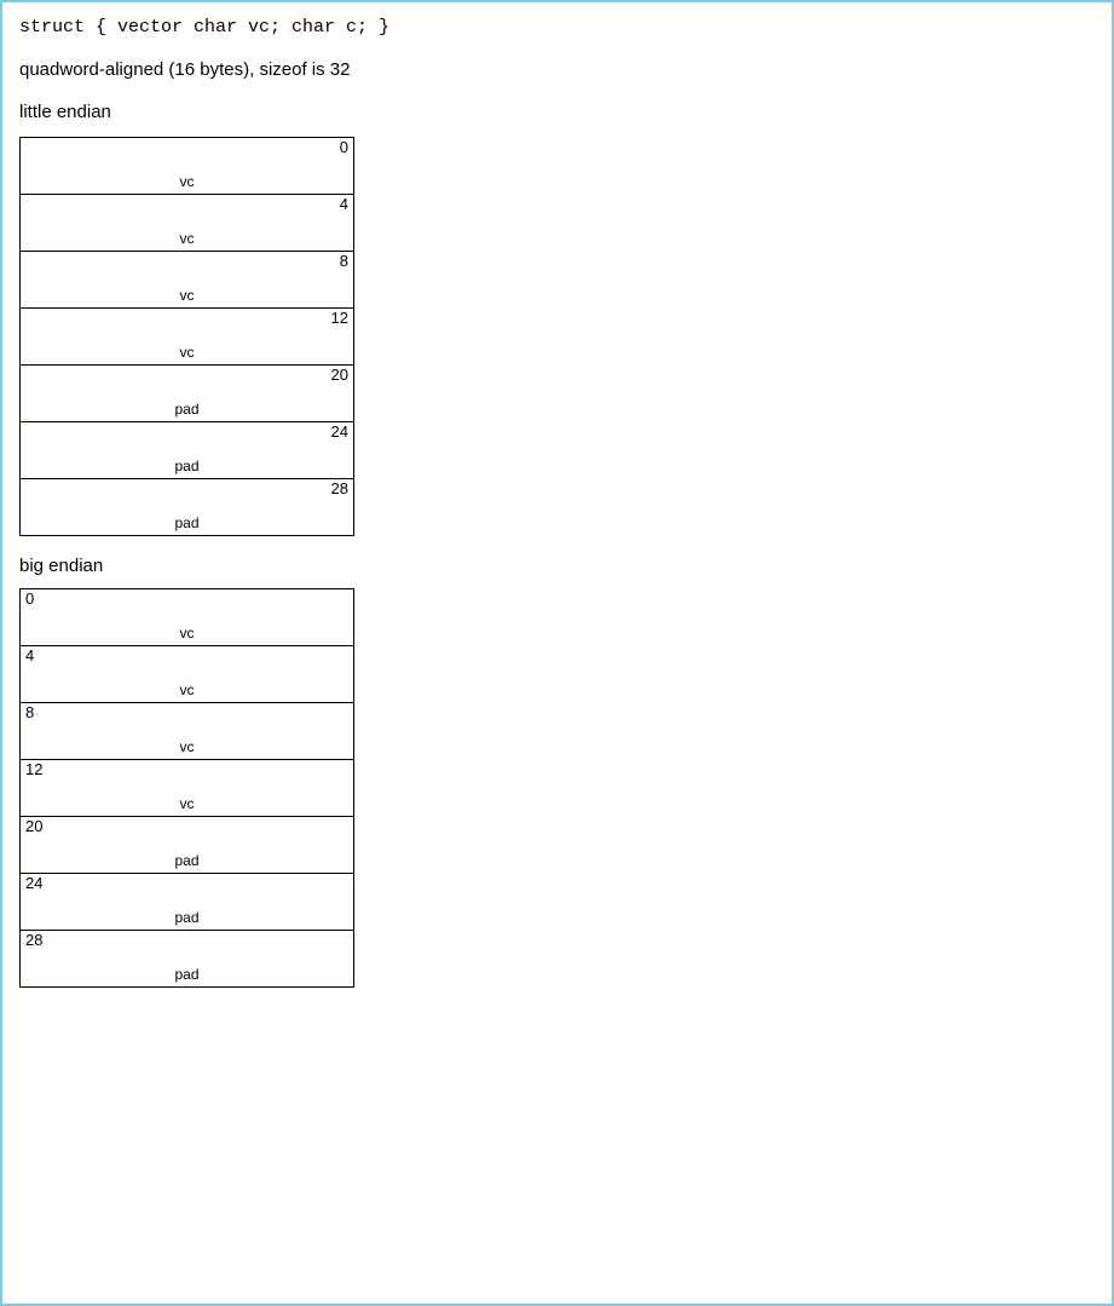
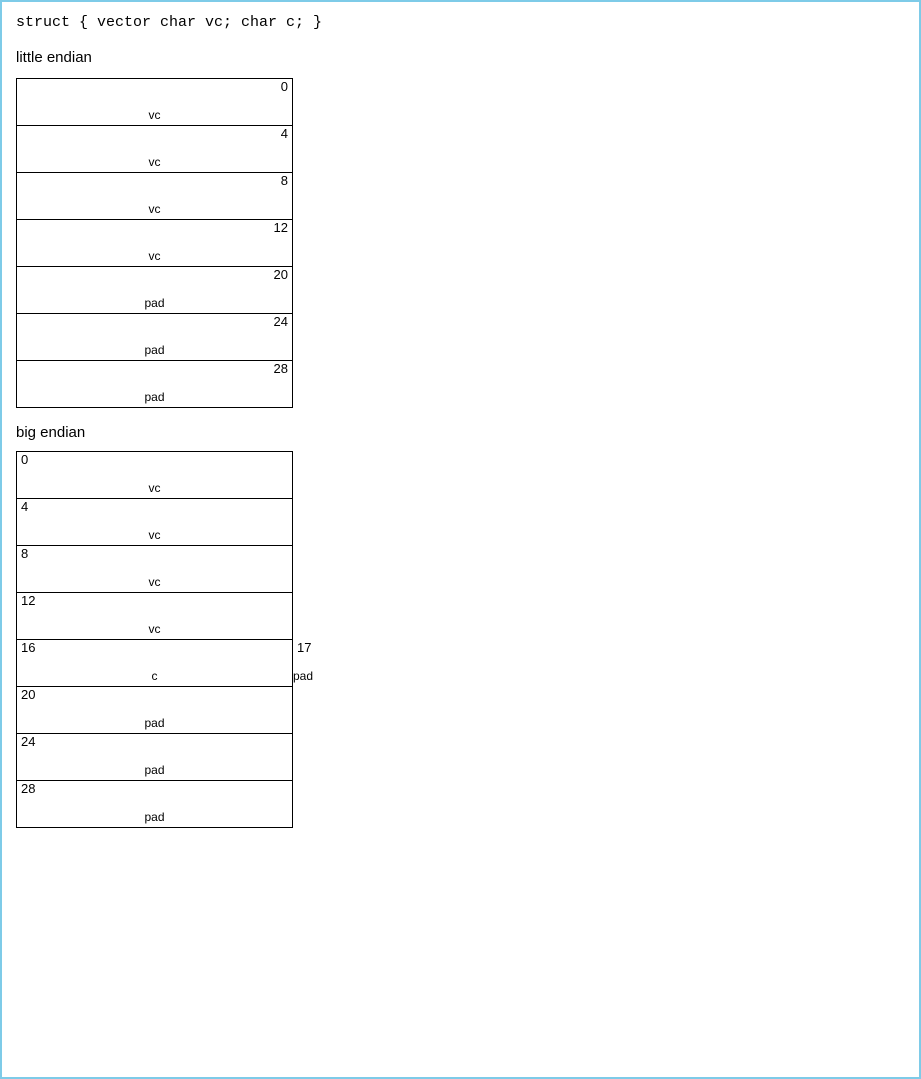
  struct { vector char vc; char c; }
- quadword-aligned (16 bytes), sizeof is 32
  little endian
  0vc
  4vc
  8vc
  12vc
  20pad
  24pad
  28pad
  big endian
  0vc
  4vc
  8vc
  12vc
+ 16c	17pad
  20pad
  24pad
  28pad
